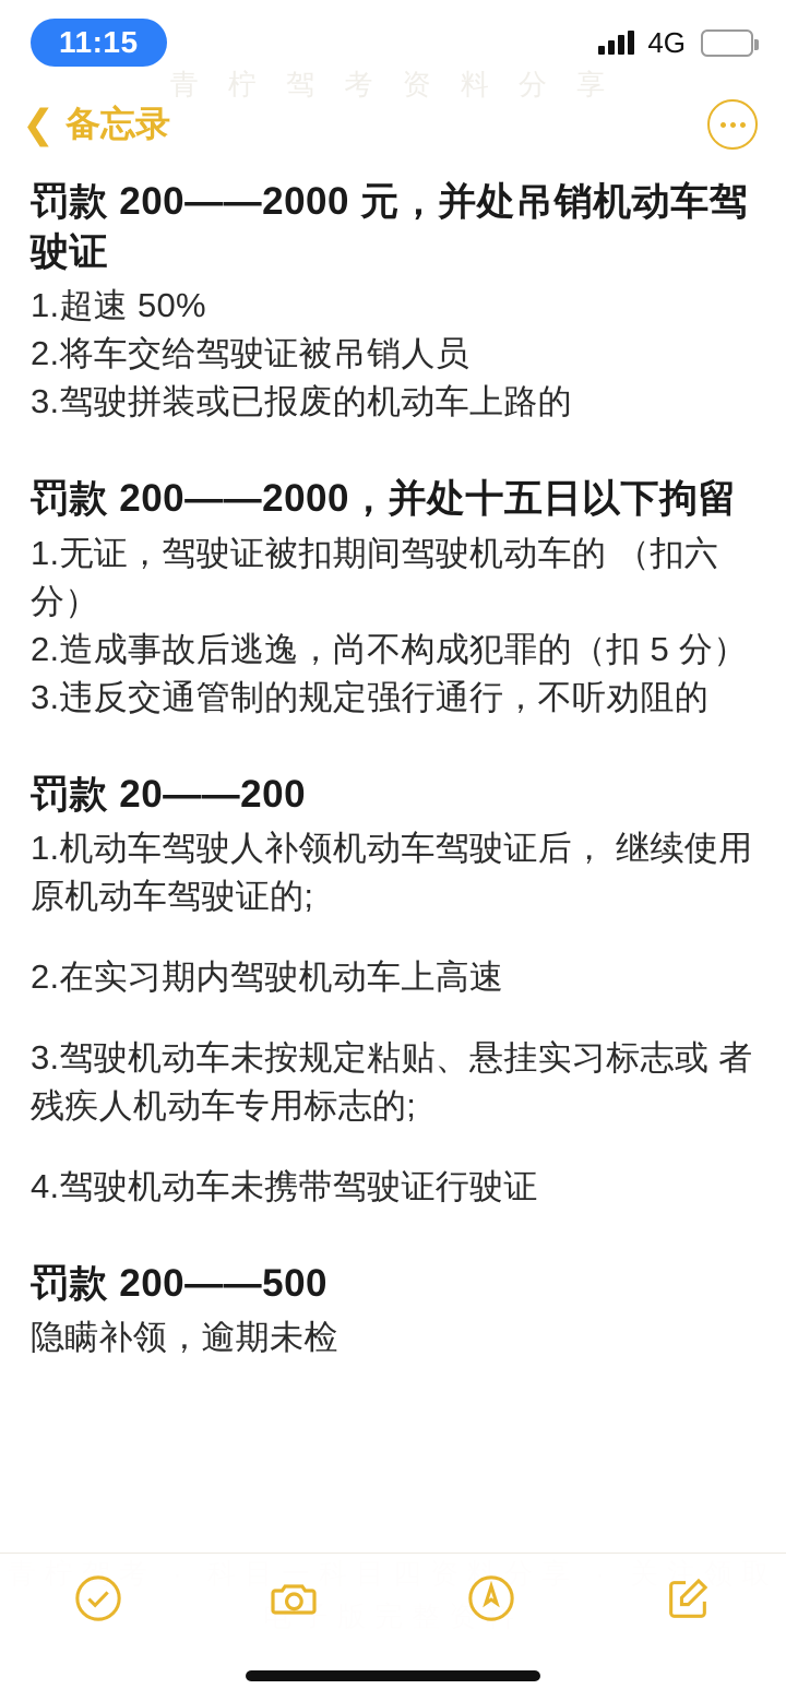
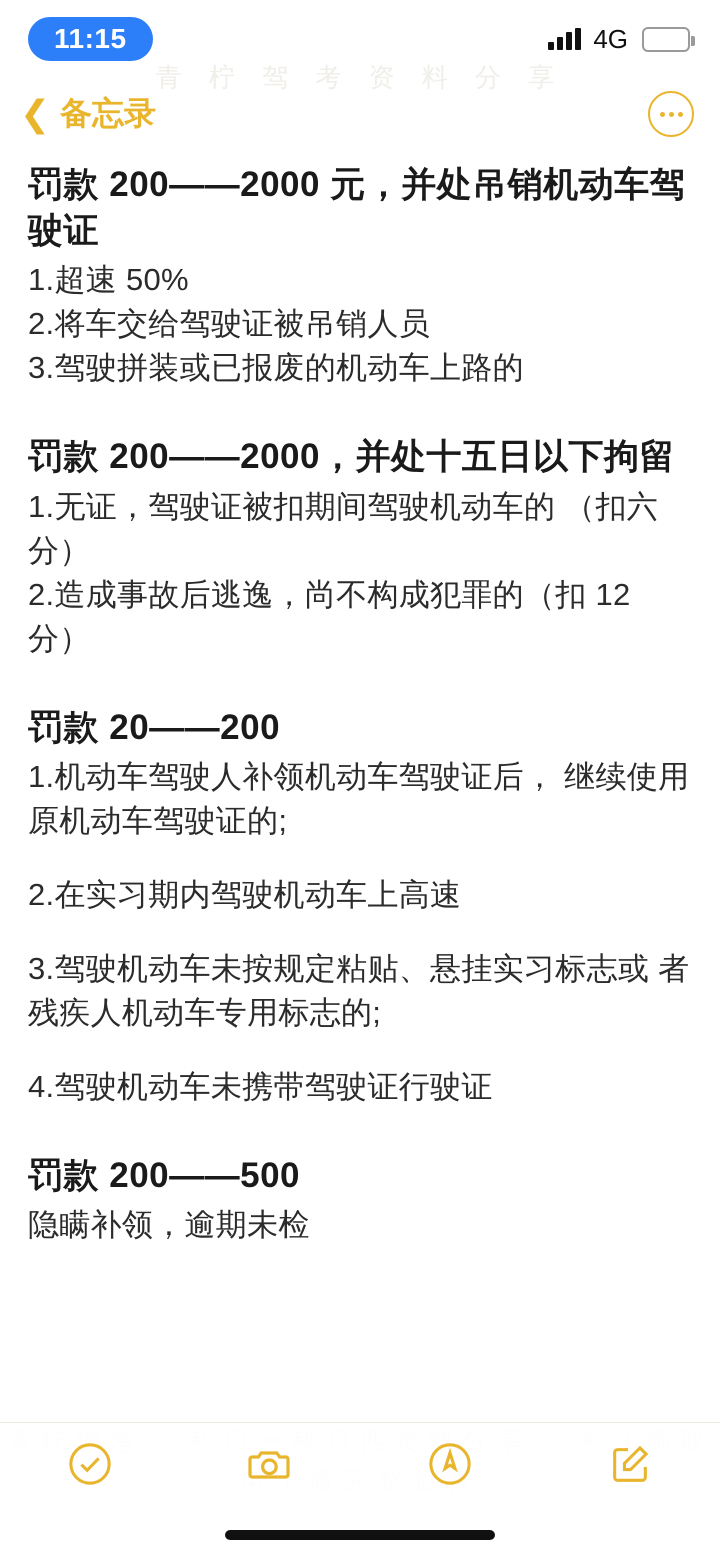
  11:15
  4G
  ❮
  备忘录
  罚款 200——2000 元，并处吊销机动车驾驶证
  1.超速 50%
  2.将车交给驾驶证被吊销人员
  3.驾驶拼装或已报废的机动车上路的
  罚款 200——2000，并处十五日以下拘留
  1.无证，驾驶证被扣期间驾驶机动车的 （扣六分）
- 2.造成事故后逃逸，尚不构成犯罪的（扣 5 分）
+ 2.造成事故后逃逸，尚不构成犯罪的（扣 12 分）
- 3.违反交通管制的规定强行通行，不听劝阻的
  罚款 20——200
  1.机动车驾驶人补领机动车驾驶证后， 继续使用原机动车驾驶证的;
  2.在实习期内驾驶机动车上高速
  3.驾驶机动车未按规定粘贴、悬挂实习标志或 者残疾人机动车专用标志的;
  4.驾驶机动车未携带驾驶证行驶证
  罚款 200——500
  隐瞒补领，逾期未检
  青柠驾考 · 科目一科目四资料分享 · 关注领取 电子版完整资
